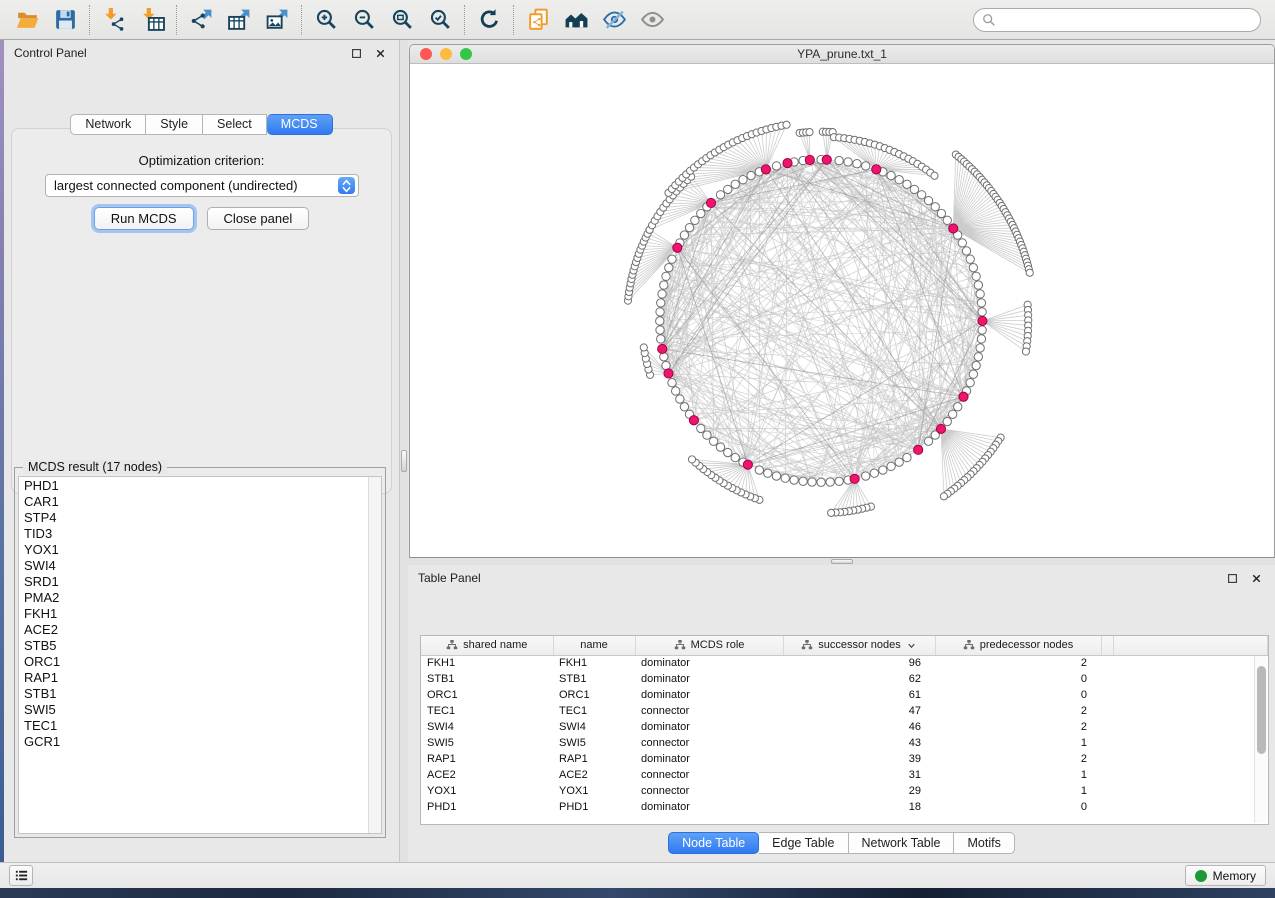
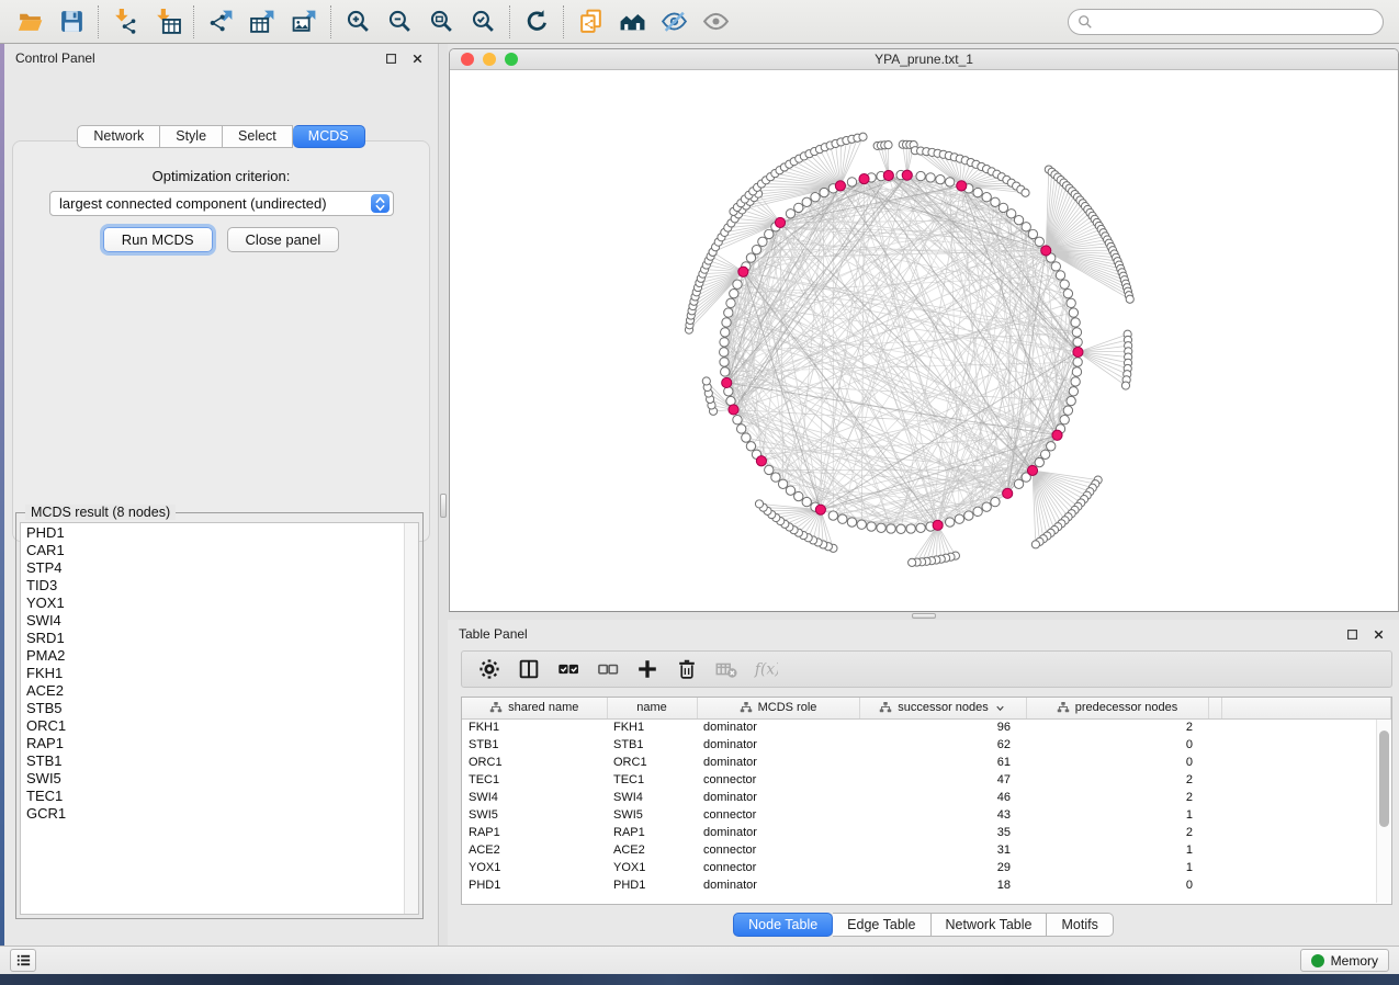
  Control Panel
  Network
  Style
  Select
  MCDS
  Optimization criterion:
  largest connected component (undirected)
  Run MCDS
  Close panel
- MCDS result (17 nodes)
+ MCDS result (8 nodes)
  PHD1
  CAR1
  STP4
  TID3
  YOX1
  SWI4
  SRD1
  PMA2
  FKH1
  ACE2
  STB5
  ORC1
  RAP1
  STB1
  SWI5
  TEC1
  GCR1
  YPA_prune.txt_1
  Table Panel
+ f(x)
  shared name	name	MCDS role	successor nodes	predecessor nodes
  FKH1	FKH1	dominator	96	2
  STB1	STB1	dominator	62	0
  ORC1	ORC1	dominator	61	0
  TEC1	TEC1	connector	47	2
  SWI4	SWI4	dominator	46	2
  SWI5	SWI5	connector	43	1
- RAP1	RAP1	dominator	39	2
+ RAP1	RAP1	dominator	35	2
  ACE2	ACE2	connector	31	1
  YOX1	YOX1	connector	29	1
  PHD1	PHD1	dominator	18	0
  Node Table
  Edge Table
  Network Table
  Motifs
  Memory
